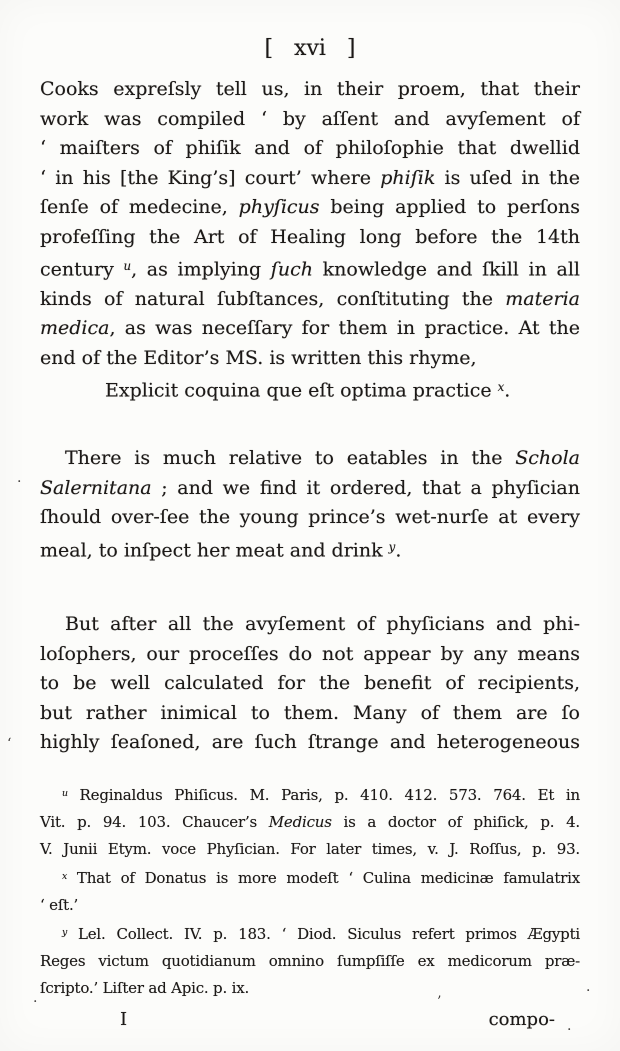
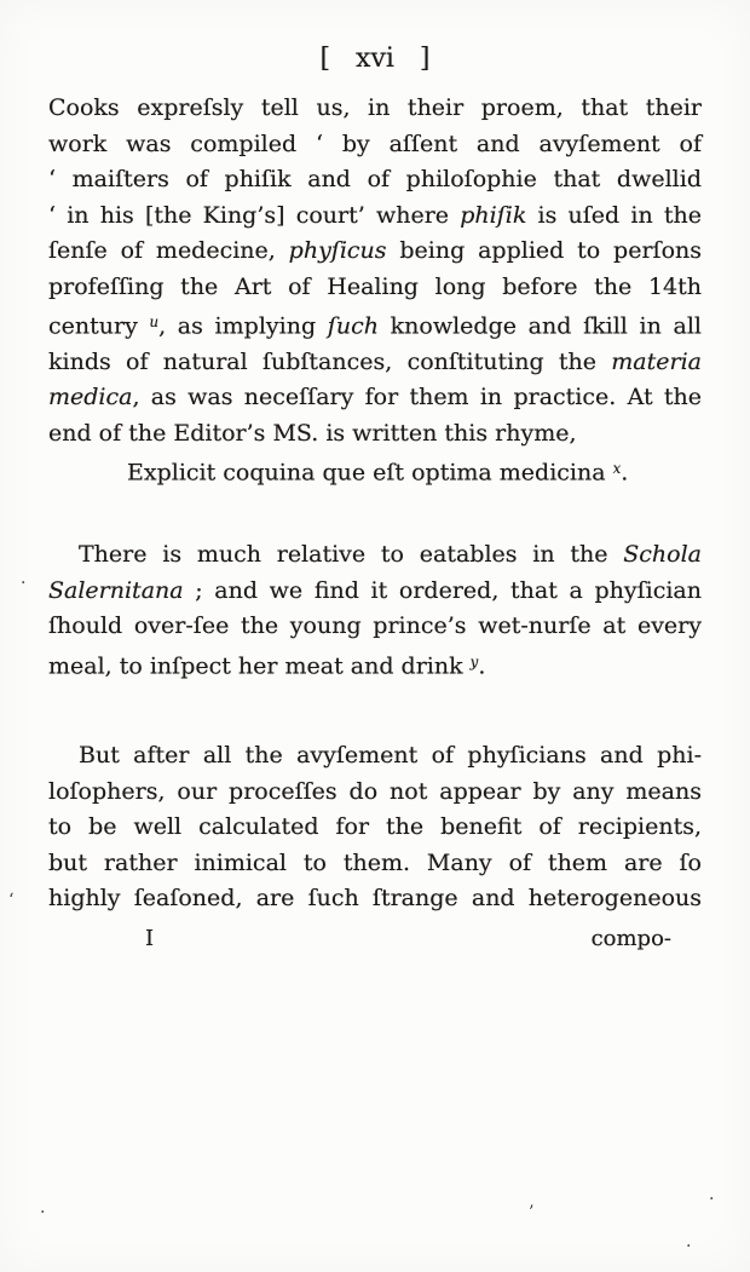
  [ xvi ]
  Cooks expreſsly tell us, in their proem, that their
  work was compiled ‘ by aſſent and avyſement of
  ‘ maiſters of phiſik and of philoſophie that dwellid
  ‘ in his [the King’s] court’ where phiſik is uſed in the
  ſenſe of medecine, phyſicus being applied to perſons
  profeſſing the Art of Healing long before the 14th
  century u, as implying ſuch knowledge and ſkill in all
  kinds of natural ſubſtances, conſtituting the materia
  medica, as was neceſſary for them in practice. At the
  end of the Editor’s MS. is written this rhyme,
- Explicit coquina que eſt optima practice x.
+ Explicit coquina que eſt optima medicina x.
  There is much relative to eatables in the Schola
  Salernitana ; and we find it ordered, that a phyſician
  ſhould over-ſee the young prince’s wet-nurſe at every
  meal, to inſpect her meat and drink y.
  But after all the avyſement of phyſicians and phi-
  loſophers, our proceſſes do not appear by any means
  to be well calculated for the benefit of recipients,
  but rather inimical to them. Many of them are ſo
  highly ſeaſoned, are ſuch ſtrange and heterogeneous
- u Reginaldus Phiſicus. M. Paris, p. 410. 412. 573. 764. Et in
- Vit. p. 94. 103. Chaucer’s Medicus is a doctor of phiſick, p. 4.
- V. Junii Etym. voce Phyſician. For later times, v. J. Roſſus, p. 93.
- x That of Donatus is more modeſt ‘ Culina medicinæ famulatrix
- ‘ eſt.’
- y Lel. Collect. IV. p. 183. ‘ Diod. Siculus refert primos Ægypti
- Reges victum quotidianum omnino ſumpſiſſe ex medicorum præ-
- ſcripto.’ Liſter ad Apic. p. ix.
  I
  compo-
  .
  ‘
  .
  ’
  ·
  .
